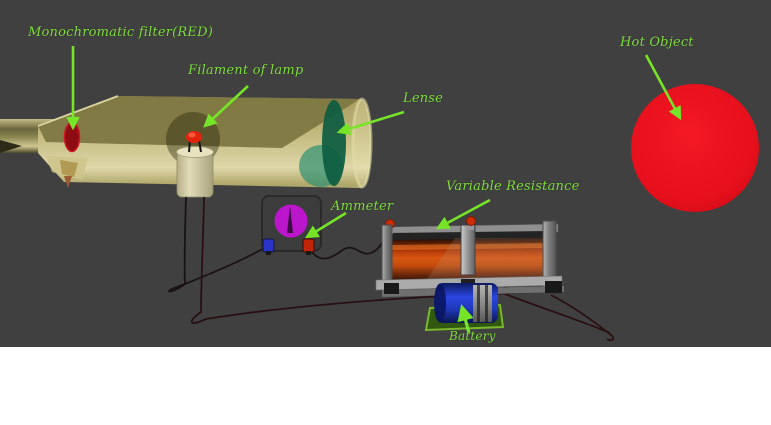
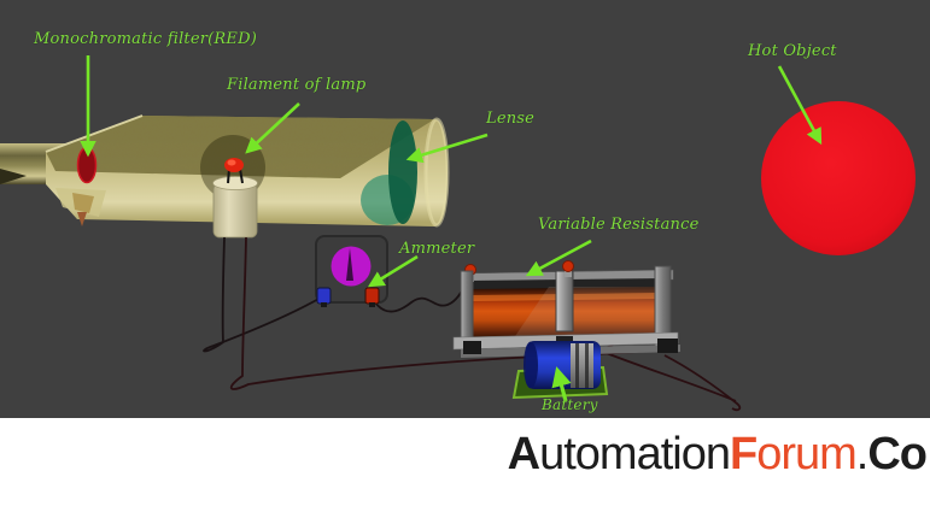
  Monochromatic filter(RED)
  Filament of lamp
  Lense
  Hot Object
  Ammeter
  Variable Resistance
  Battery
+ AutomationForum.Co
